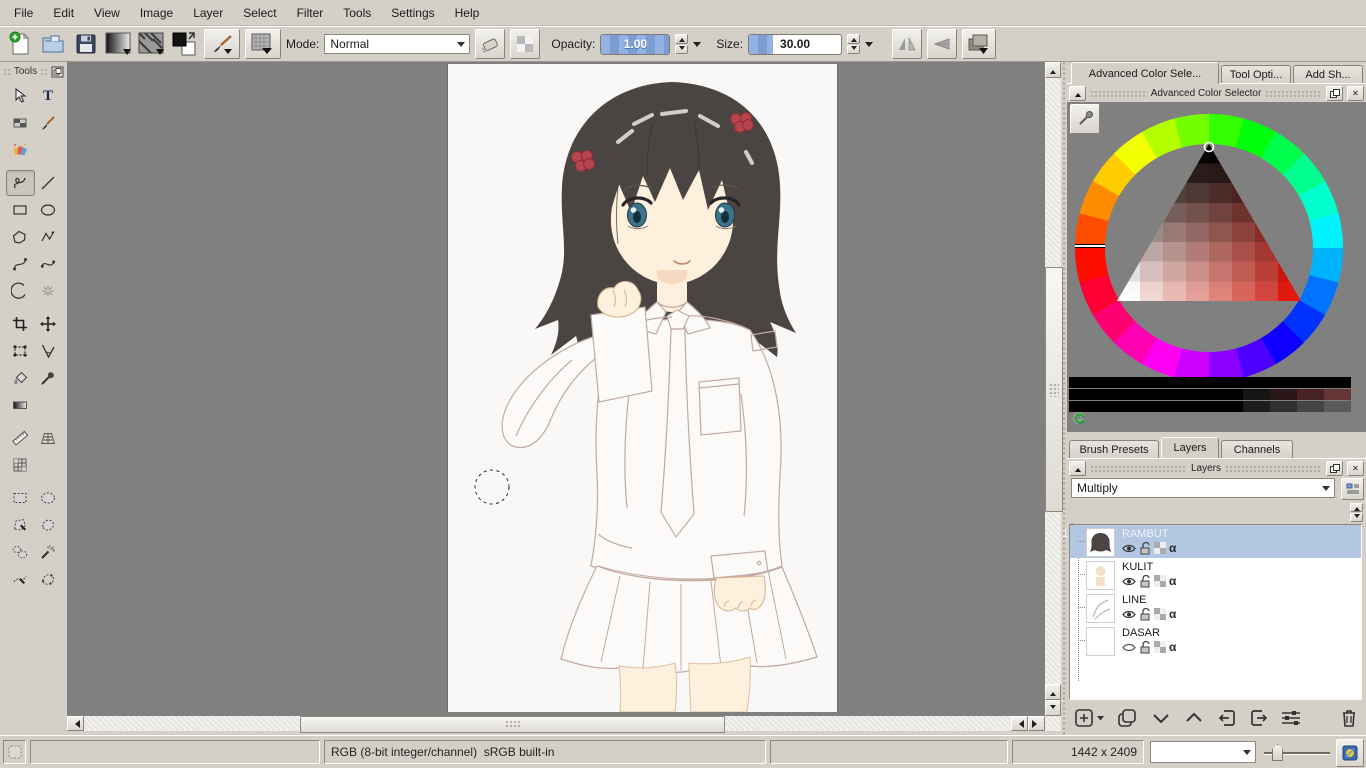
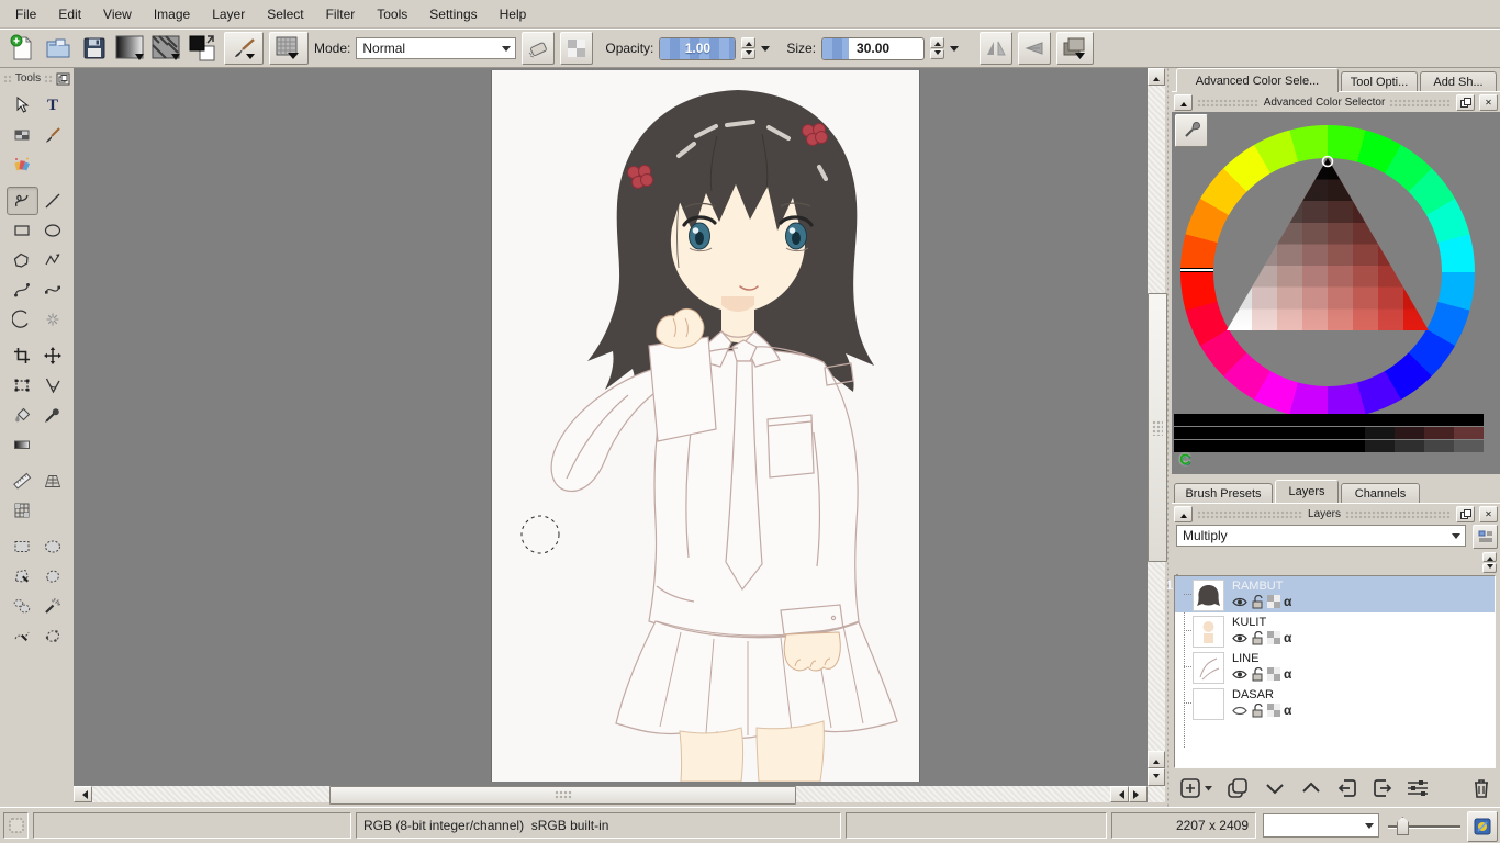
  File
  Edit
  View
  Image
  Layer
  Select
  Filter
  Tools
  Settings
  Help
  Mode:
  Normal
  Opacity:
  1.00
  Size:
  30.00
  Tools
  T
  Advanced Color Sele...
  Tool Opti...
  Add Sh...
  Advanced Color Selector
  ✕
  C
  Brush Presets
  Layers
  Channels
  Layers
  ✕
  Multiply
  RAMBUT
  α
  KULIT
  α
  LINE
  α
  DASAR
  α
  RGB (8-bit integer/channel) sRGB built-in
- 1442 x 2409
+ 2207 x 2409
